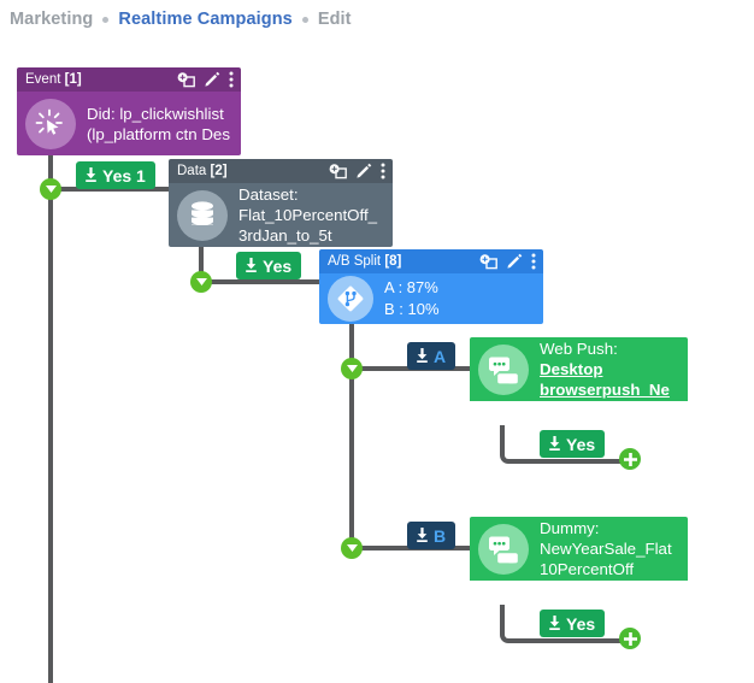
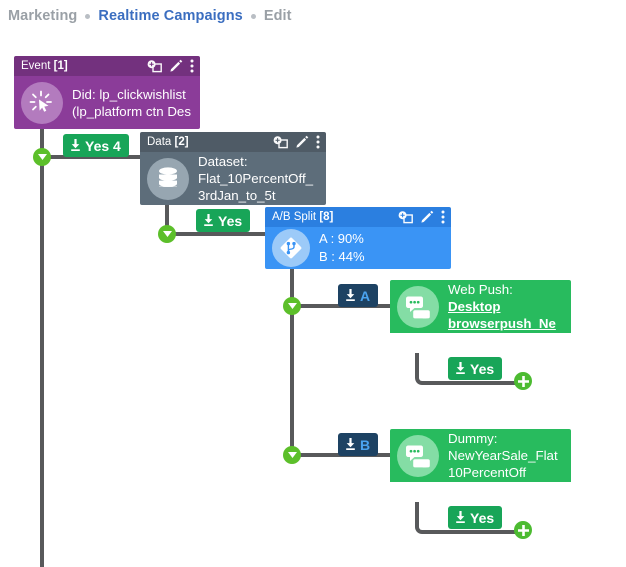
  Marketing
  Realtime Campaigns
  Edit
  Event [1]
  Did: lp_clickwishlist (lp_platform ctn Des
  Data [2]
  Dataset: Flat_10PercentOff_3rdJan_to_5t
  A/B Split [8]
- A : 87%
+ A : 90%
- B : 10%
+ B : 44%
  Web Push: Desktop browserpush_Ne
  Dummy: NewYearSale_Flat10PercentOff
- Yes 1
+ Yes 4
  Yes
  A
  B
  Yes
  Yes
